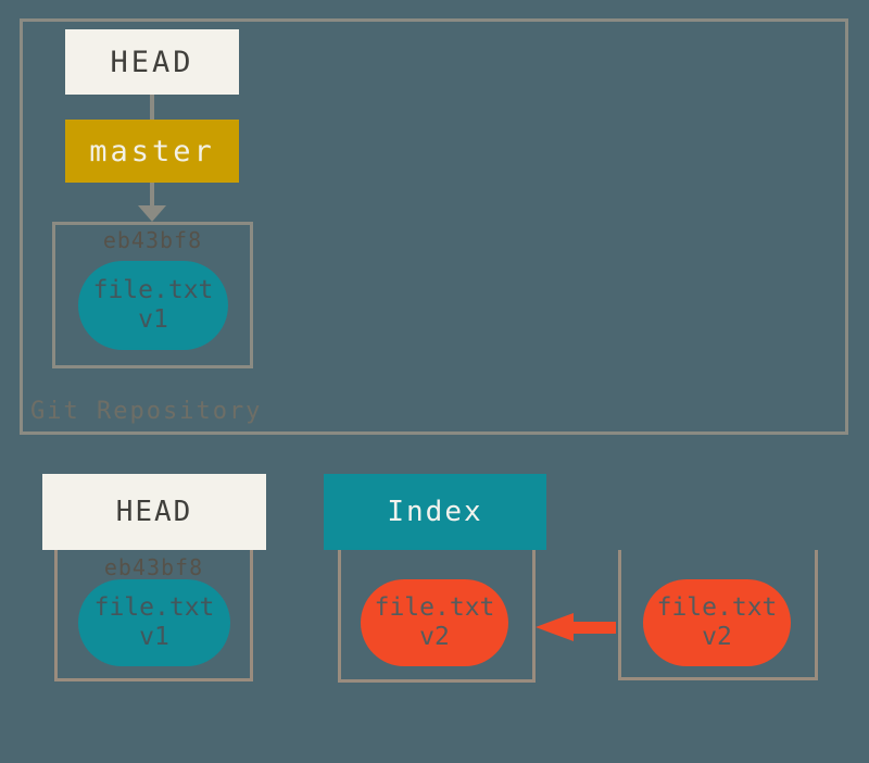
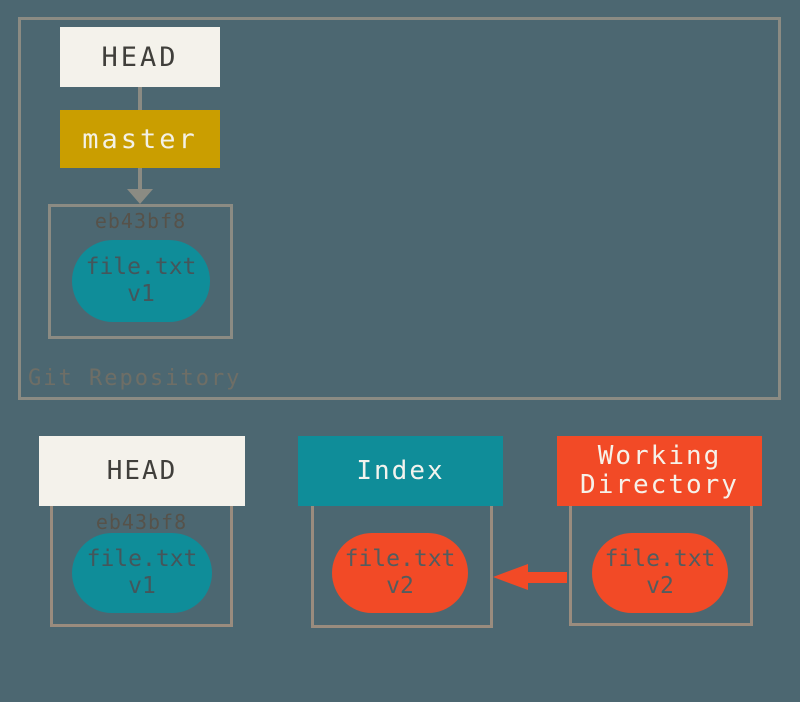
  Git Repository
  HEAD
  master
  eb43bf8
  file.txt
  v1
  HEAD
  eb43bf8
  file.txt
  v1
  Index
  file.txt
  v2
+ Working
+ Directory
  file.txt
  v2
